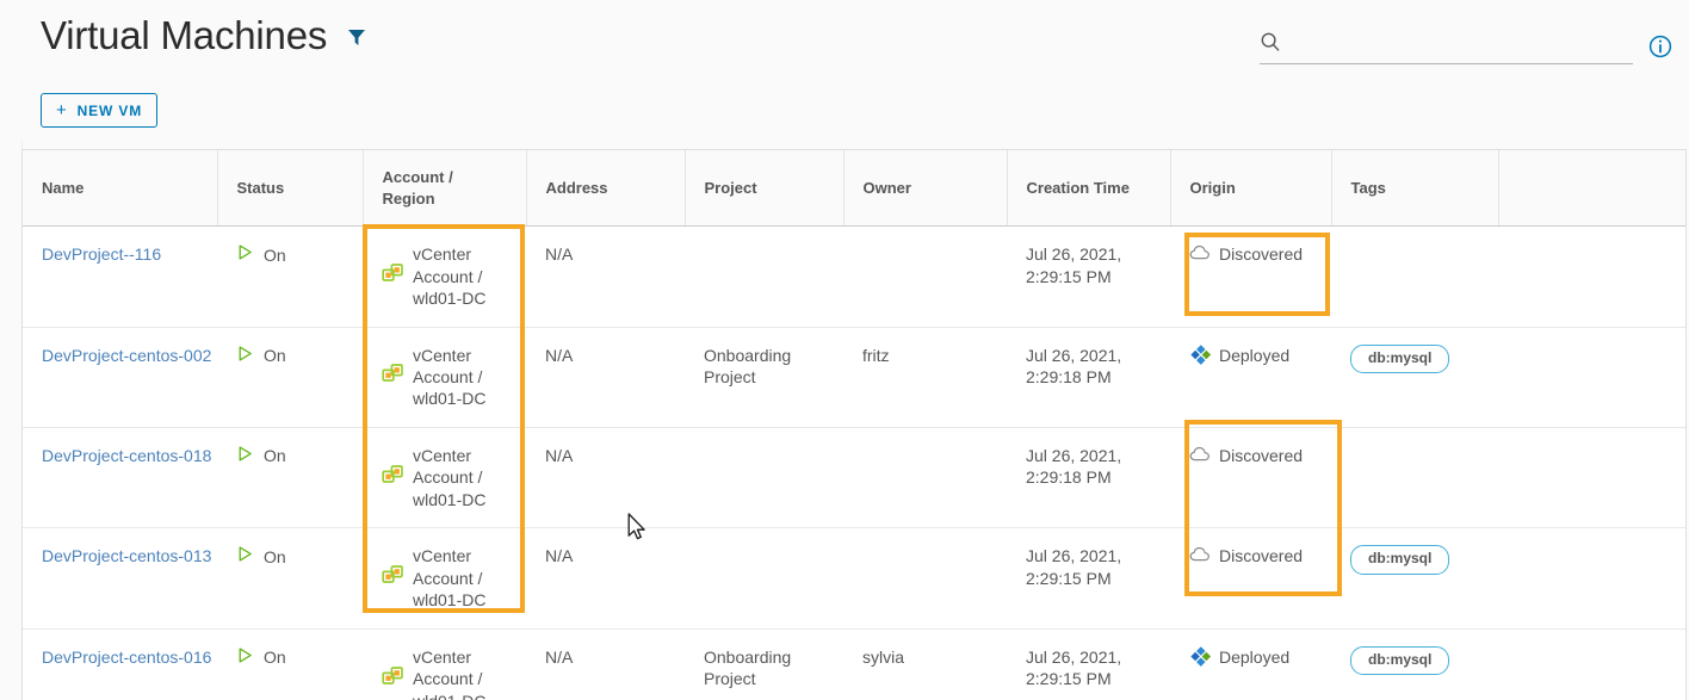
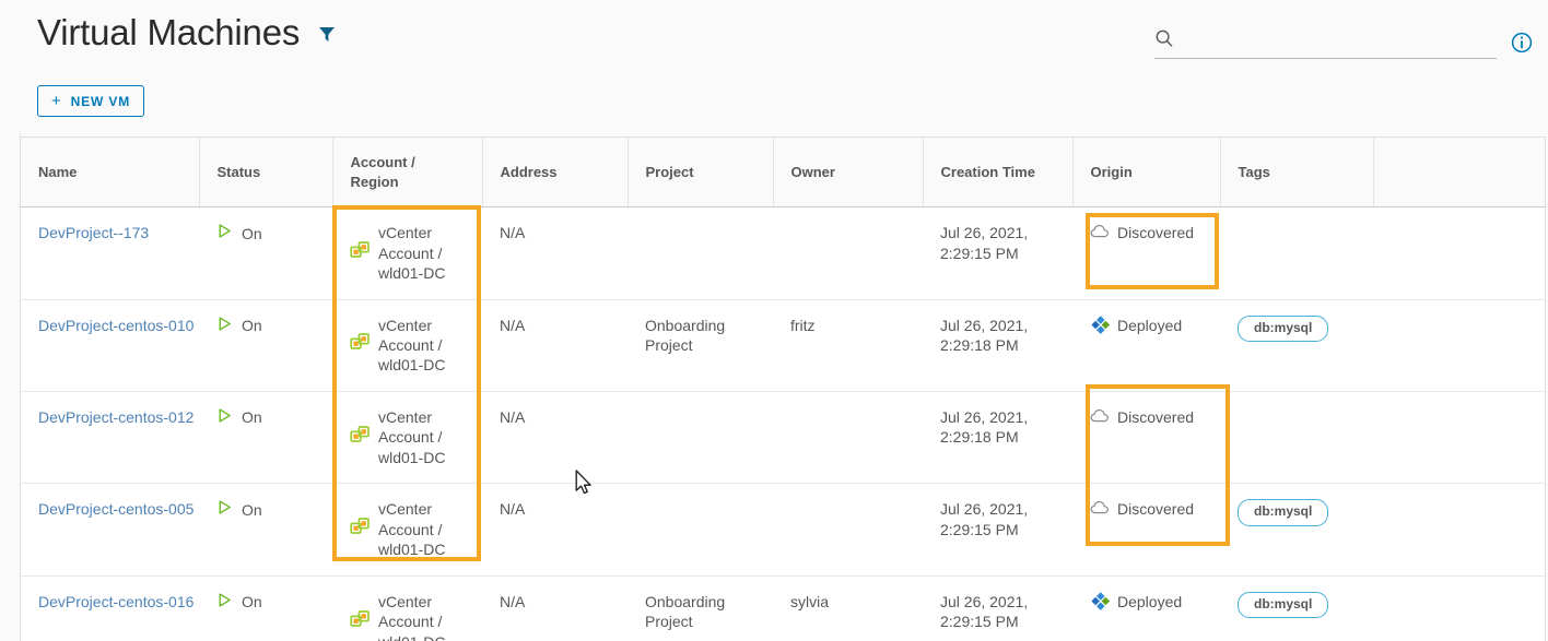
  Virtual Machines
  +
  NEW VM
  Name	Status	Account / Region	Address	Project	Owner	Creation Time	Origin	Tags
- DevProject--116	On	vCenter Account / wld01-DC	N/A			Jul 26, 2021,2:29:15 PM	Discovered
+ DevProject--173	On	vCenter Account / wld01-DC	N/A			Jul 26, 2021,2:29:15 PM	Discovered
- DevProject-centos-002	On	vCenter Account / wld01-DC	N/A	Onboarding Project	fritz	Jul 26, 2021,2:29:18 PM	Deployed	db:mysql
+ DevProject-centos-010	On	vCenter Account / wld01-DC	N/A	Onboarding Project	fritz	Jul 26, 2021,2:29:18 PM	Deployed	db:mysql
- DevProject-centos-018	On	vCenter Account / wld01-DC	N/A			Jul 26, 2021,2:29:18 PM	Discovered
+ DevProject-centos-012	On	vCenter Account / wld01-DC	N/A			Jul 26, 2021,2:29:18 PM	Discovered
- DevProject-centos-013	On	vCenter Account / wld01-DC	N/A			Jul 26, 2021,2:29:15 PM	Discovered	db:mysql
+ DevProject-centos-005	On	vCenter Account / wld01-DC	N/A			Jul 26, 2021,2:29:15 PM	Discovered	db:mysql
  DevProject-centos-016	On	vCenter Account /	N/A	Onboarding Project	sylvia	Jul 26, 2021,2:29:15 PM	Deployed	db:mysql
